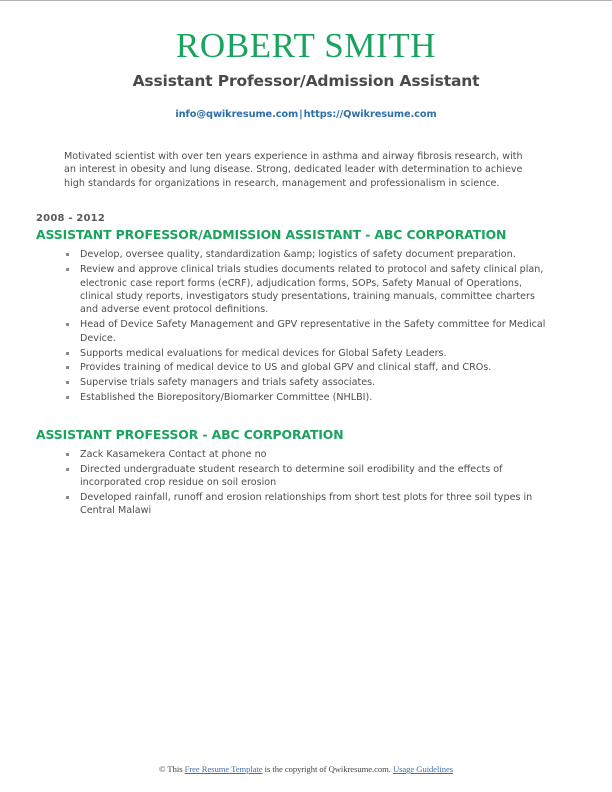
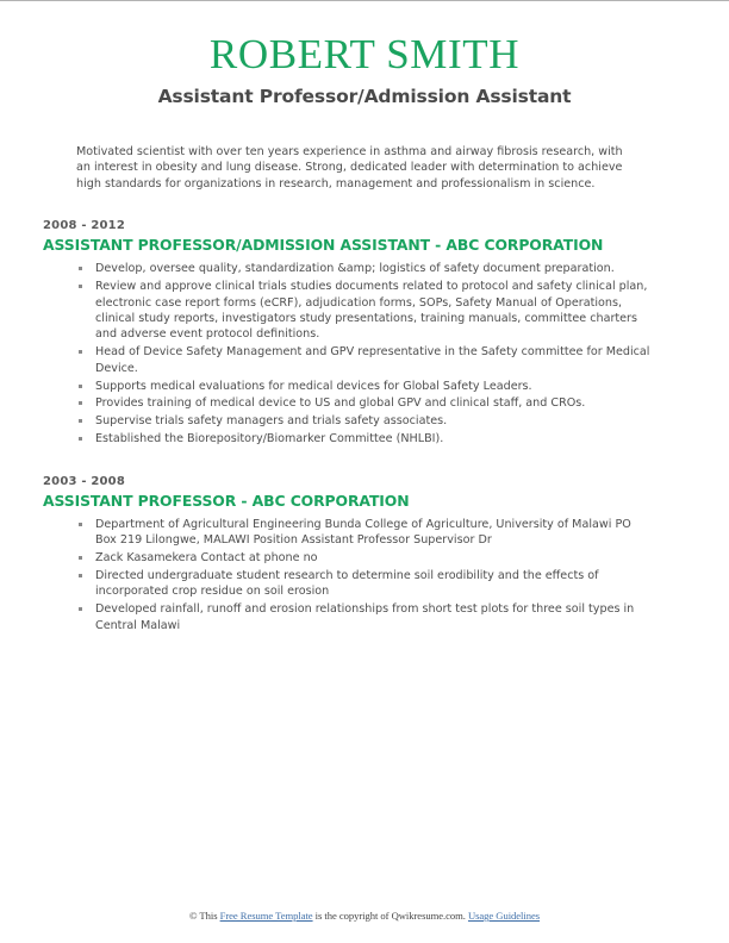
  ROBERT SMITH
  Assistant Professor/Admission Assistant
- info@qwikresume.com|https://Qwikresume.com
  Motivated scientist with over ten years experience in asthma and airway fibrosis research, with an interest in obesity and lung disease. Strong, dedicated leader with determination to achieve high standards for organizations in research, management and professionalism in science.
  2008 - 2012
  ASSISTANT PROFESSOR/ADMISSION ASSISTANT - ABC CORPORATION
  Develop, oversee quality, standardization &amp; logistics of safety document preparation.
  Review and approve clinical trials studies documents related to protocol and safety clinical plan, electronic case report forms (eCRF), adjudication forms, SOPs, Safety Manual of Operations, clinical study reports, investigators study presentations, training manuals, committee charters and adverse event protocol definitions.
  Head of Device Safety Management and GPV representative in the Safety committee for Medical Device.
  Supports medical evaluations for medical devices for Global Safety Leaders.
  Provides training of medical device to US and global GPV and clinical staff, and CROs.
  Supervise trials safety managers and trials safety associates.
  Established the Biorepository/Biomarker Committee (NHLBI).
+ 2003 - 2008
  ASSISTANT PROFESSOR - ABC CORPORATION
+ Department of Agricultural Engineering Bunda College of Agriculture, University of Malawi PO Box 219 Lilongwe, MALAWI Position Assistant Professor Supervisor Dr
  Zack Kasamekera Contact at phone no
  Directed undergraduate student research to determine soil erodibility and the effects of incorporated crop residue on soil erosion
  Developed rainfall, runoff and erosion relationships from short test plots for three soil types in Central Malawi
  © This Free Resume Template is the copyright of Qwikresume.com. Usage Guidelines
